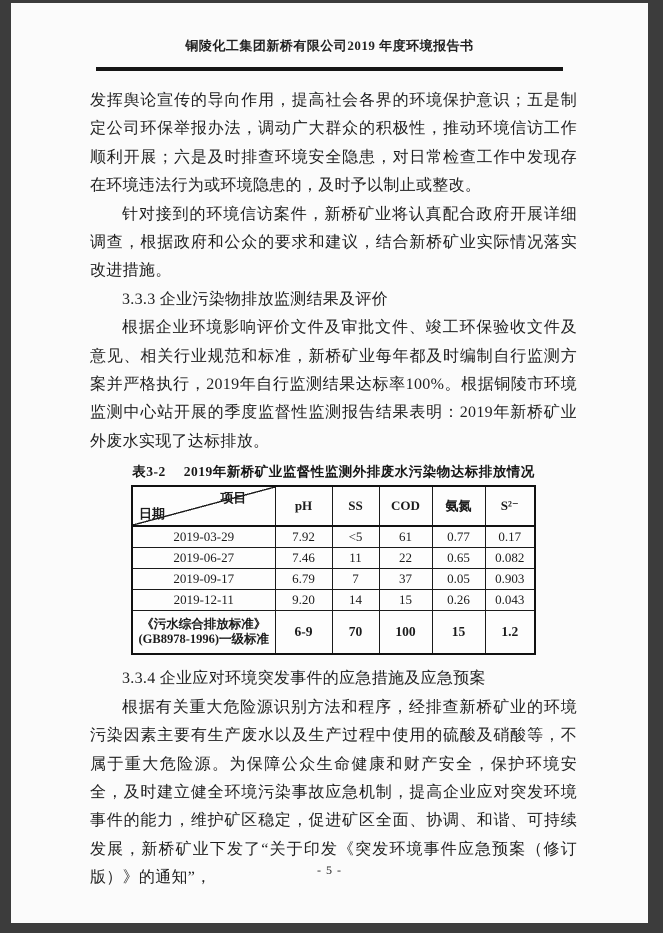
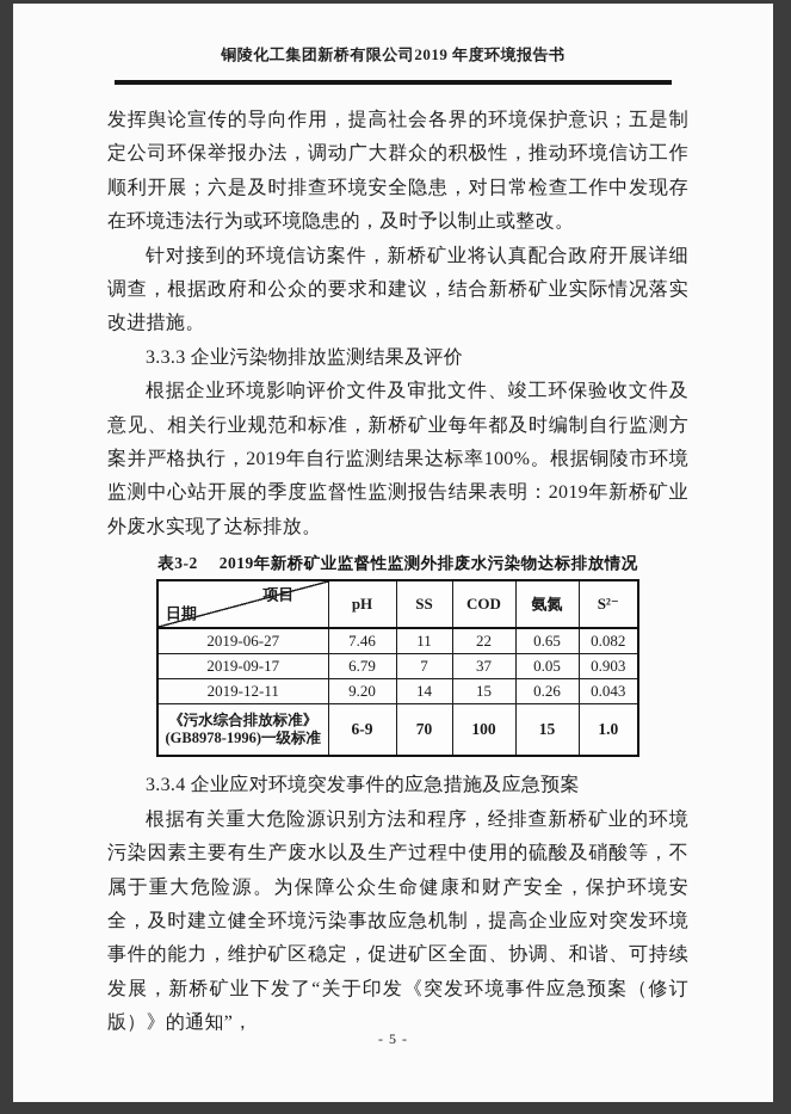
  铜陵化工集团新桥有限公司2019 年度环境报告书
  发挥舆论宣传的导向作用，提高社会各界的环境保护意识；五是制定公司环保举报办法，调动广大群众的积极性，推动环境信访工作顺利开展；六是及时排查环境安全隐患，对日常检查工作中发现存在环境违法行为或环境隐患的，及时予以制止或整改。
  针对接到的环境信访案件，新桥矿业将认真配合政府开展详细调查，根据政府和公众的要求和建议，结合新桥矿业实际情况落实改进措施。
  3.3.3 企业污染物排放监测结果及评价
  根据企业环境影响评价文件及审批文件、竣工环保验收文件及意见、相关行业规范和标准，新桥矿业每年都及时编制自行监测方案并严格执行，2019年自行监测结果达标率100%。根据铜陵市环境监测中心站开展的季度监督性监测报告结果表明：2019年新桥矿业外废水实现了达标排放。
  表3-2 2019年新桥矿业监督性监测外排废水污染物达标排放情况
  项目 日期	pH	SS	COD	氨氮	S²⁻
- 2019-03-29	7.92	<5	61	0.77	0.17
  2019-06-27	7.46	11	22	0.65	0.082
  2019-09-17	6.79	7	37	0.05	0.903
  2019-12-11	9.20	14	15	0.26	0.043
- 《污水综合排放标准》 (GB8978-1996)一级标准	6-9	70	100	15	1.2
+ 《污水综合排放标准》 (GB8978-1996)一级标准	6-9	70	100	15	1.0
  3.3.4 企业应对环境突发事件的应急措施及应急预案
  根据有关重大危险源识别方法和程序，经排查新桥矿业的环境污染因素主要有生产废水以及生产过程中使用的硫酸及硝酸等，不属于重大危险源。为保障公众生命健康和财产安全，保护环境安全，及时建立健全环境污染事故应急机制，提高企业应对突发环境事件的能力，维护矿区稳定，促进矿区全面、协调、和谐、可持续发展，新桥矿业下发了“关于印发《突发环境事件应急预案（修订版）》的通知”，
  - 5 -
